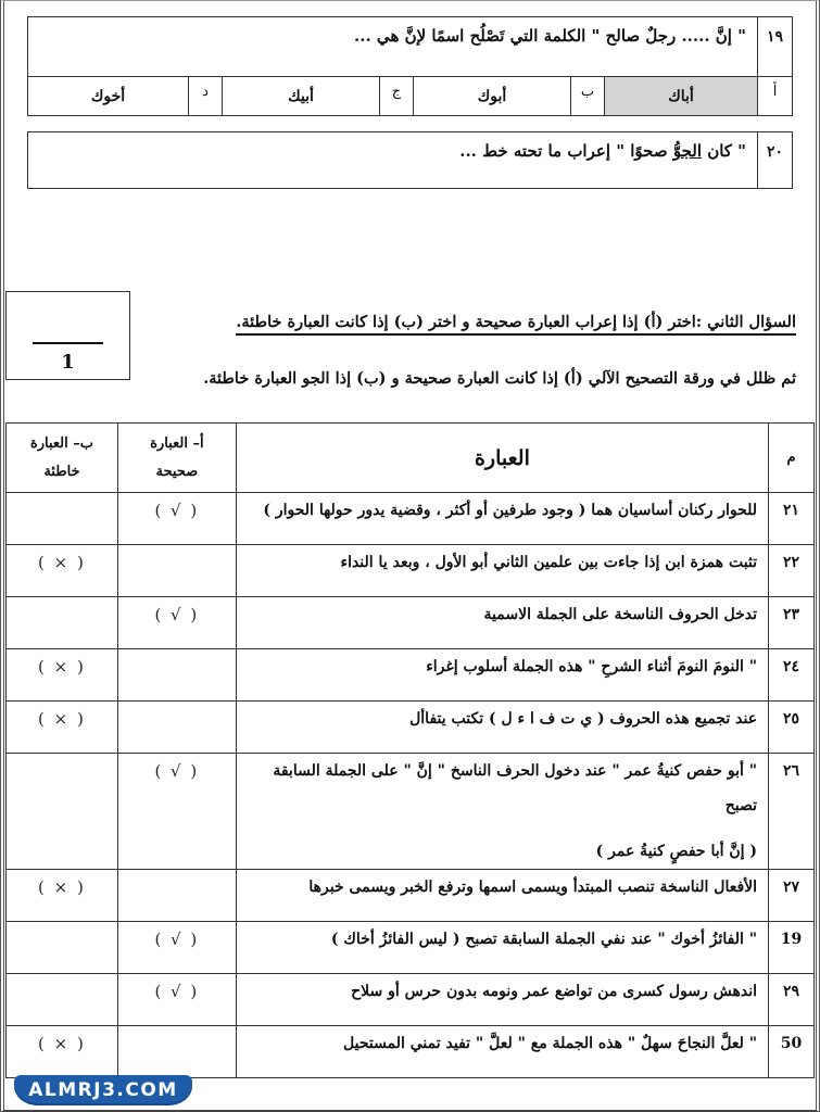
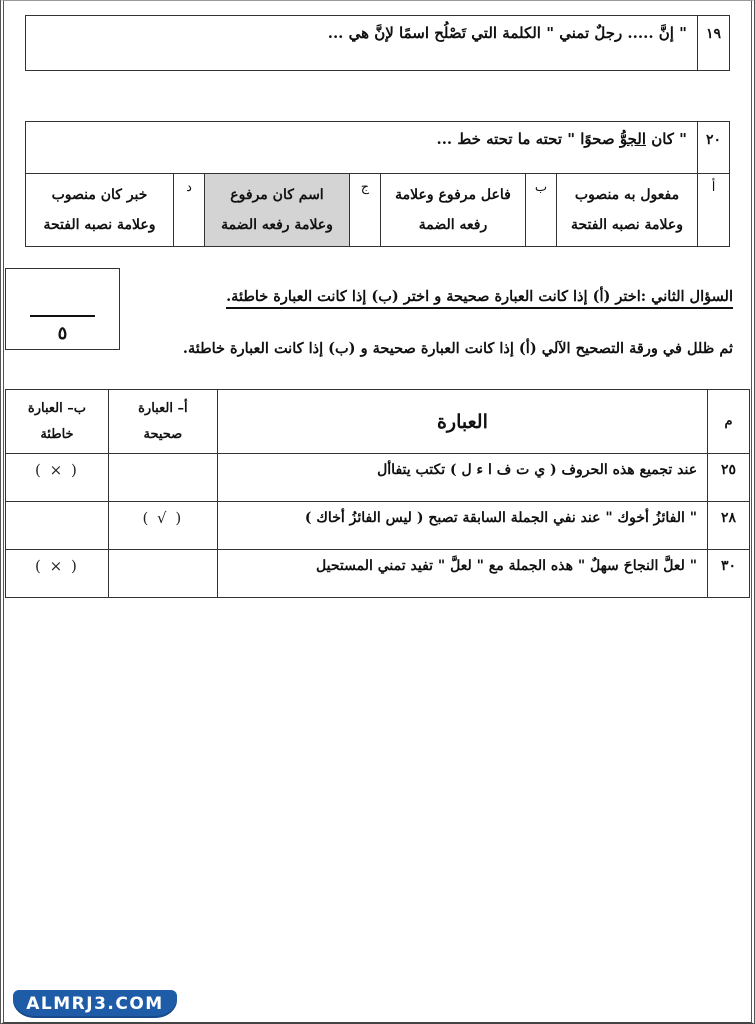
- ١٩	" إنَّ ..... رجلٌ صالح " الكلمة التي تَصْلُح اسمًا لإنَّ هي ...
+ ١٩	" إنَّ ..... رجلٌ تمني " الكلمة التي تَصْلُح اسمًا لإنَّ هي ...
- أ	أباك	ب	أبوك	ج	أبيك	د	أخوك
- ٢٠	" كان الجوُّ صحوًا " إعراب ما تحته خط ...
+ ٢٠	" كان الجوُّ صحوًا " تحته ما تحته خط ...
+ أ	مفعول به منصوبوعلامة نصبه الفتحة	ب	فاعل مرفوع وعلامةرفعه الضمة	ج	اسم كان مرفوعوعلامة رفعه الضمة	د	خبر كان منصوبوعلامة نصبه الفتحة
- 1
+ ٥
- السؤال الثاني :اختر (أ) إذا إعراب العبارة صحيحة و اختر (ب) إذا كانت العبارة خاطئة.
+ السؤال الثاني :اختر (أ) إذا كانت العبارة صحيحة و اختر (ب) إذا كانت العبارة خاطئة.
- ثم ظلل في ورقة التصحيح الآلي (أ) إذا كانت العبارة صحيحة و (ب) إذا الجو العبارة خاطئة.
+ ثم ظلل في ورقة التصحيح الآلي (أ) إذا كانت العبارة صحيحة و (ب) إذا كانت العبارة خاطئة.
  م	العبارة	أ– العبارةصحيحة	ب– العبارةخاطئة
- ٢١	للحوار ركنان أساسيان هما ( وجود طرفين أو أكثر ، وقضية يدور حولها الحوار )	( √ )
- ٢٢	تثبت همزة ابن إذا جاءت بين علمين الثاني أبو الأول ، وبعد يا النداء		( × )
- ٢٣	تدخل الحروف الناسخة على الجملة الاسمية	( √ )
- ٢٤	" النومَ النومَ أثناء الشرحِ " هذه الجملة أسلوب إغراء		( × )
  ٢٥	عند تجميع هذه الحروف ( ي ت ف ا ء ل ) تكتب يتفاأل		( × )
- ٢٦	" أبو حفص كنيةُ عمر " عند دخول الحرف الناسخ " إنَّ " على الجملة السابقة تصبح( إنَّ أبا حفصٍ كنيةُ عمر )	( √ )
- ٢٧	الأفعال الناسخة تنصب المبتدأ ويسمى اسمها وترفع الخبر ويسمى خبرها		( × )
- 19	" الفائزُ أخوك " عند نفي الجملة السابقة تصبح ( ليس الفائزُ أخاك )	( √ )
+ ٢٨	" الفائزُ أخوك " عند نفي الجملة السابقة تصبح ( ليس الفائزُ أخاك )	( √ )
- ٢٩	اندهش رسول كسرى من تواضع عمر ونومه بدون حرس أو سلاح	( √ )
- 50	" لعلَّ النجاحَ سهلٌ " هذه الجملة مع " لعلَّ " تفيد تمني المستحيل		( × )
+ ٣٠	" لعلَّ النجاحَ سهلٌ " هذه الجملة مع " لعلَّ " تفيد تمني المستحيل		( × )
  ALMRJ3.COM
